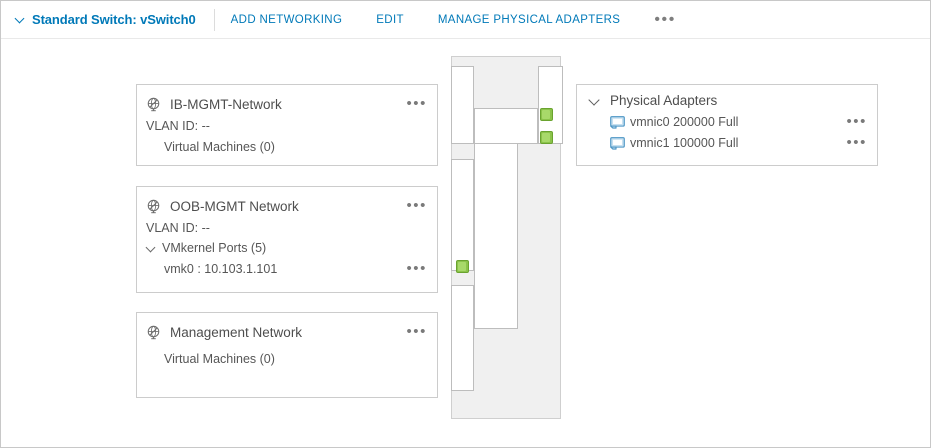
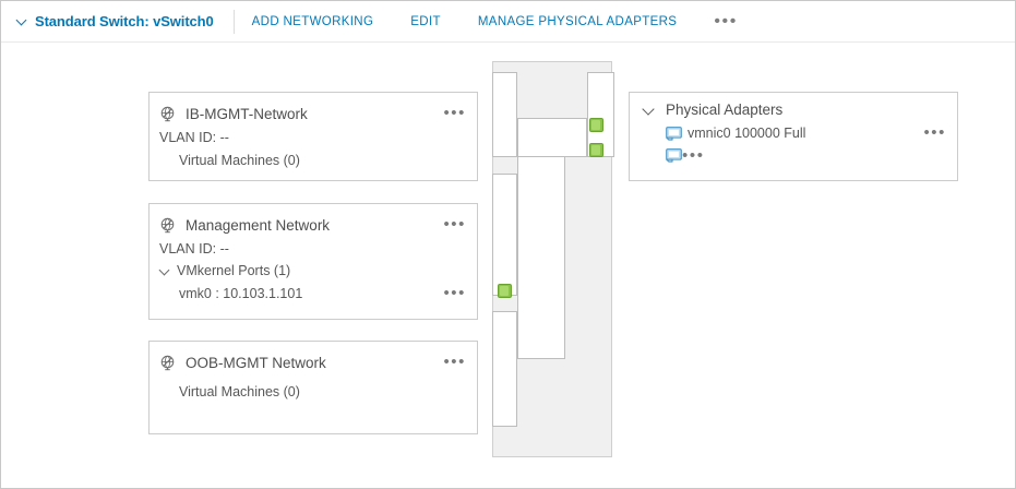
  Standard Switch: vSwitch0
  ADD NETWORKING
  EDIT
  MANAGE PHYSICAL ADAPTERS
  •••
  IB-MGMT-Network
  •••
  VLAN ID: --
  Virtual Machines (0)
- OOB-MGMT Network
+ Management Network
  •••
  VLAN ID: --
- VMkernel Ports (5)
+ VMkernel Ports (1)
  vmk0 : 10.103.1.101
  •••
- Management Network
+ OOB-MGMT Network
  •••
  Virtual Machines (0)
  Physical Adapters
- vmnic0 200000 Full
+ vmnic0 100000 Full
  •••
- vmnic1 100000 Full
  •••
